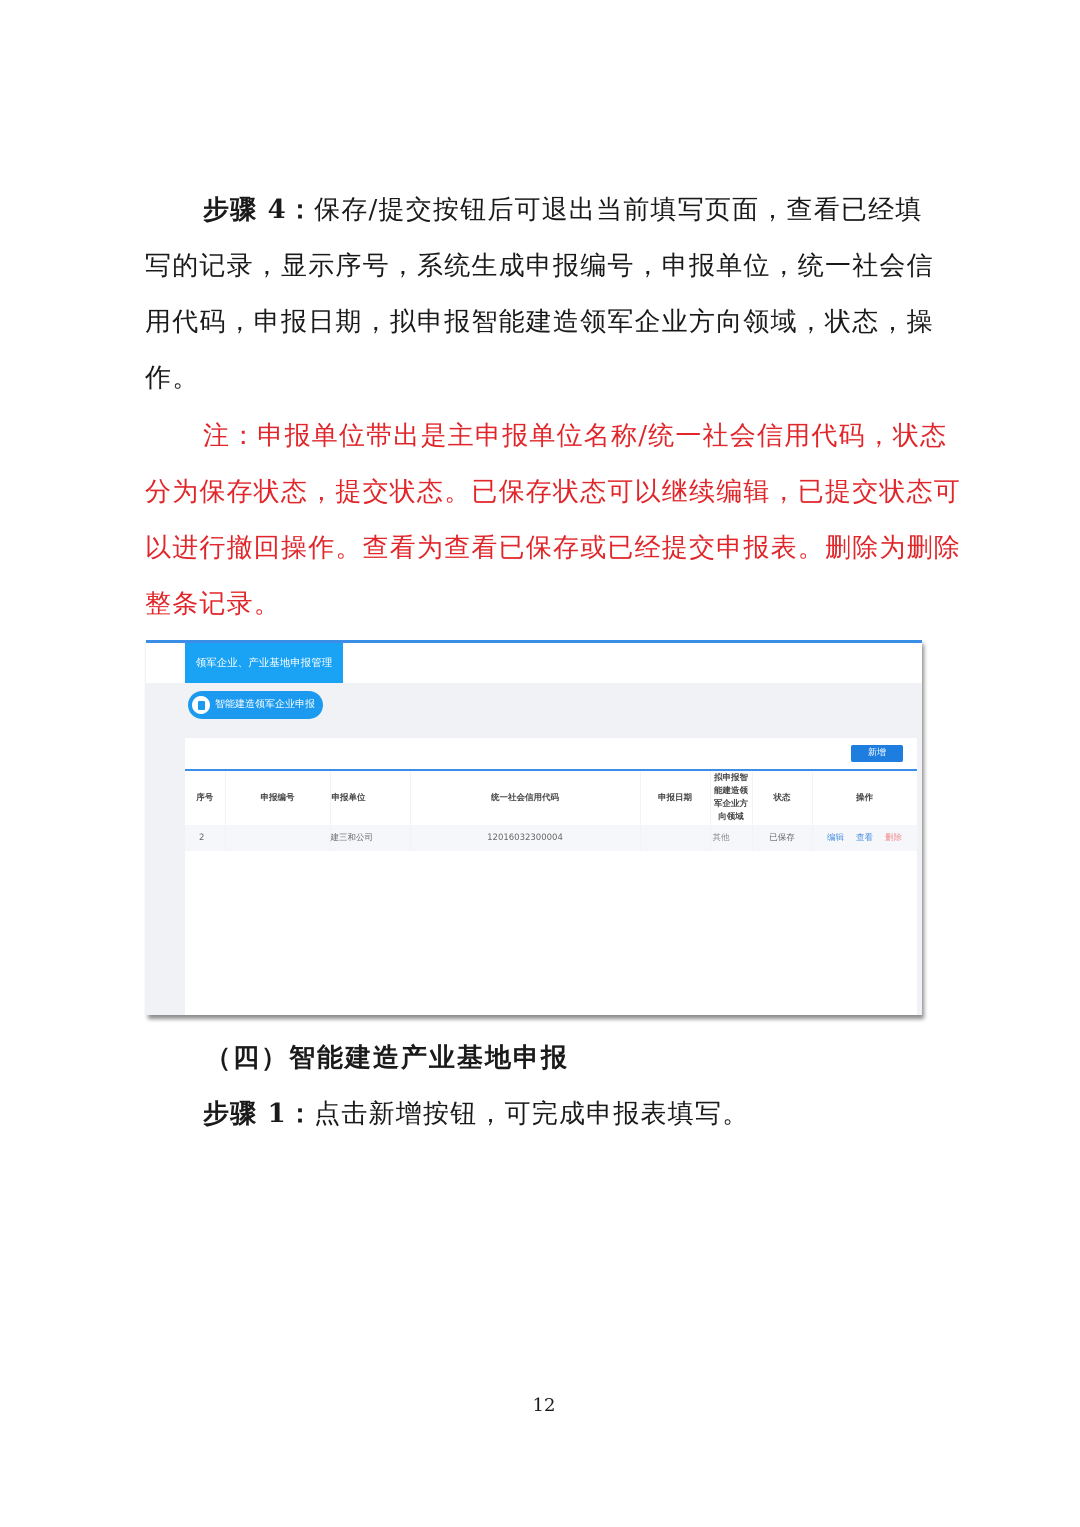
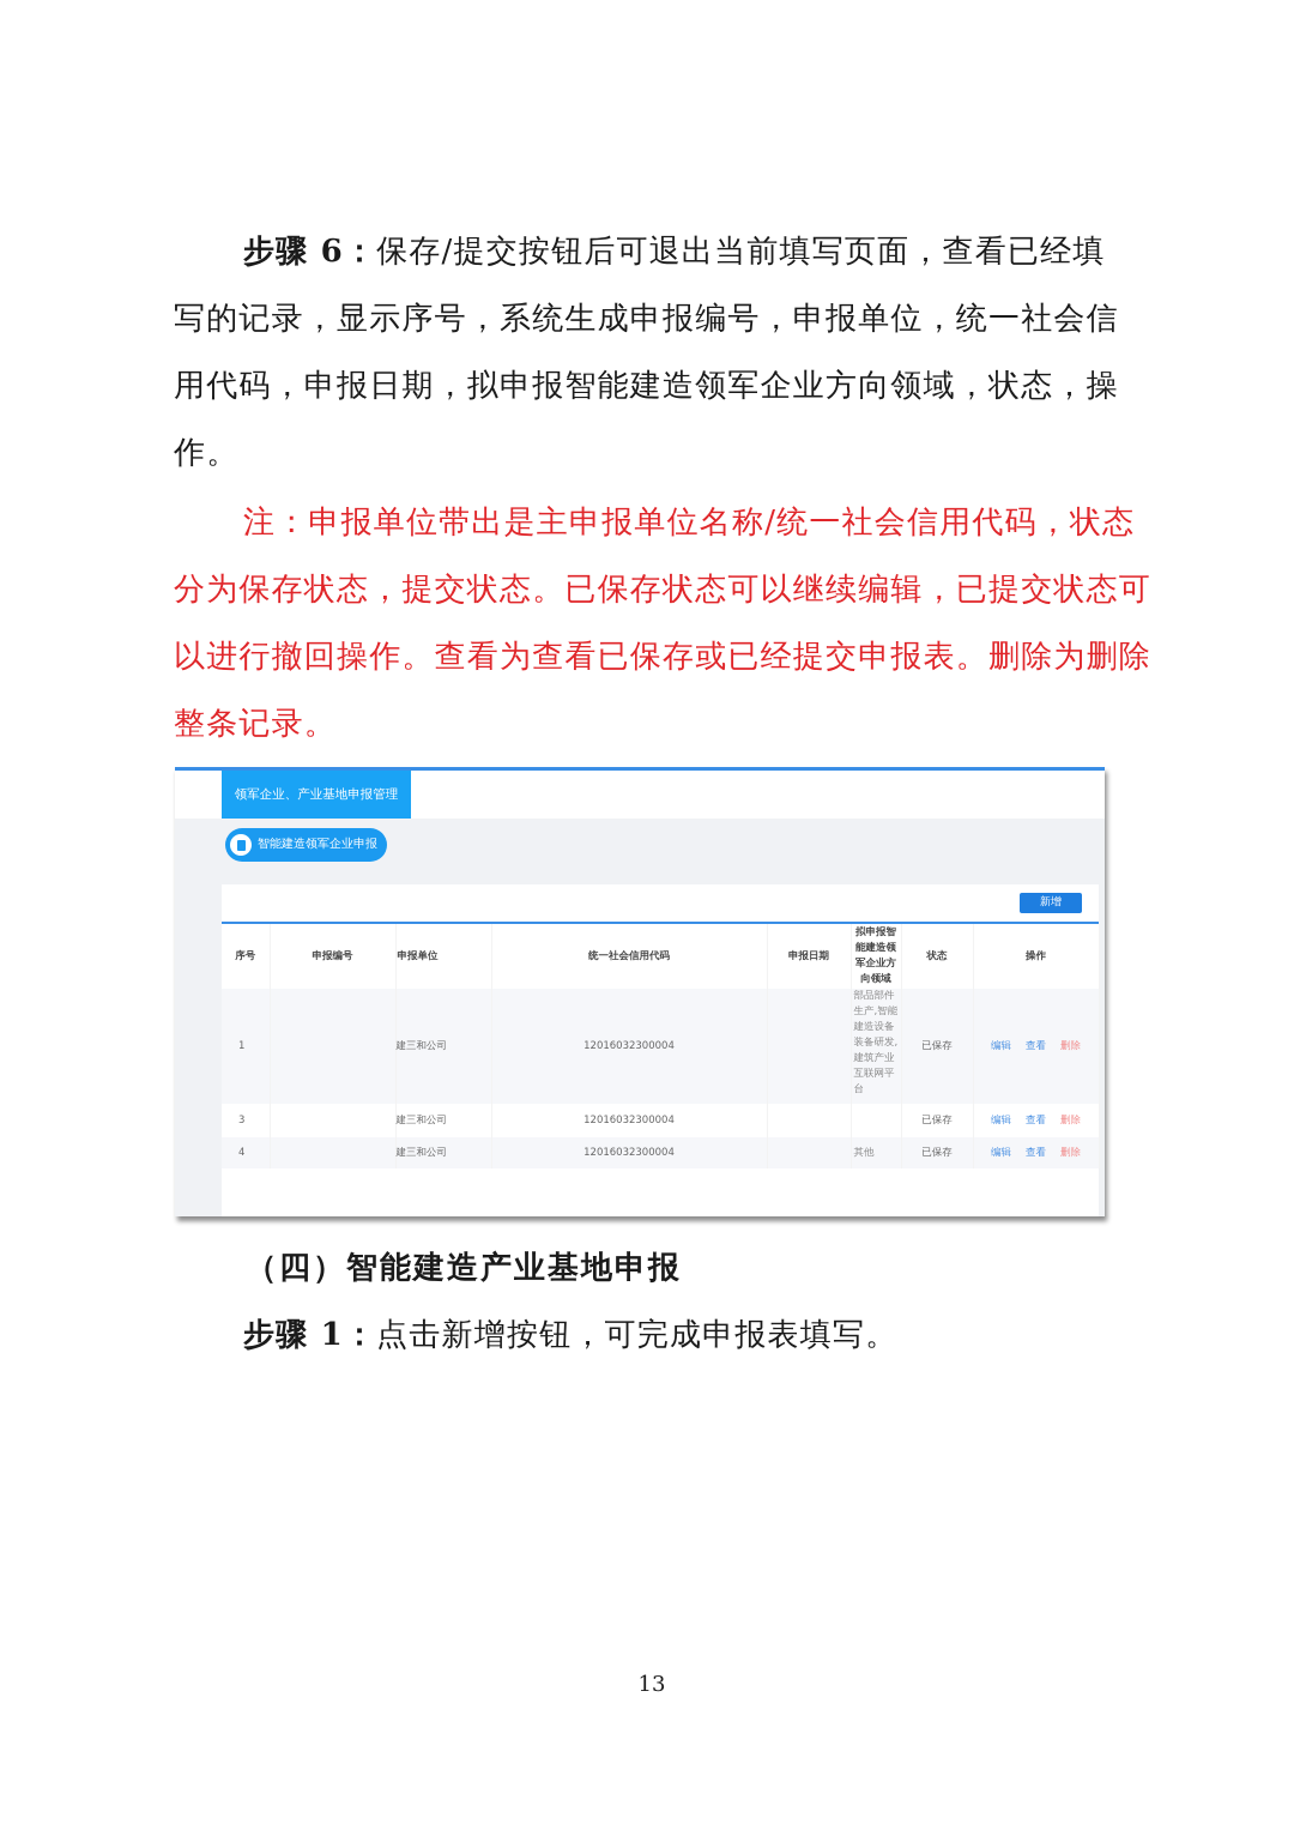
- 步骤 4：保存/提交按钮后可退出当前填写页面，查看已经填写的记录，显示序号，系统生成申报编号，申报单位，统一社会信用代码，申报日期，拟申报智能建造领军企业方向领域，状态，操作。
+ 步骤 6：保存/提交按钮后可退出当前填写页面，查看已经填写的记录，显示序号，系统生成申报编号，申报单位，统一社会信用代码，申报日期，拟申报智能建造领军企业方向领域，状态，操作。
  注：申报单位带出是主申报单位名称/统一社会信用代码，状态分为保存状态，提交状态。已保存状态可以继续编辑，已提交状态可以进行撤回操作。查看为查看已保存或已经提交申报表。删除为删除整条记录。
  领军企业、产业基地申报管理
  智能建造领军企业申报
  新增
  序号	申报编号	申报单位	统一社会信用代码	申报日期	拟申报智能建造领军企业方向领域	状态	操作
+ 1		建三和公司	12016032300004		部品部件生产,智能建造设备装备研发,建筑产业互联网平台	已保存	编辑 查看 删除
+ 3		建三和公司	12016032300004			已保存	编辑 查看 删除
- 2		建三和公司	12016032300004		其他	已保存	编辑 查看 删除
+ 4		建三和公司	12016032300004		其他	已保存	编辑 查看 删除
  （四）智能建造产业基地申报
  步骤 1：点击新增按钮，可完成申报表填写。
- 12
+ 13
